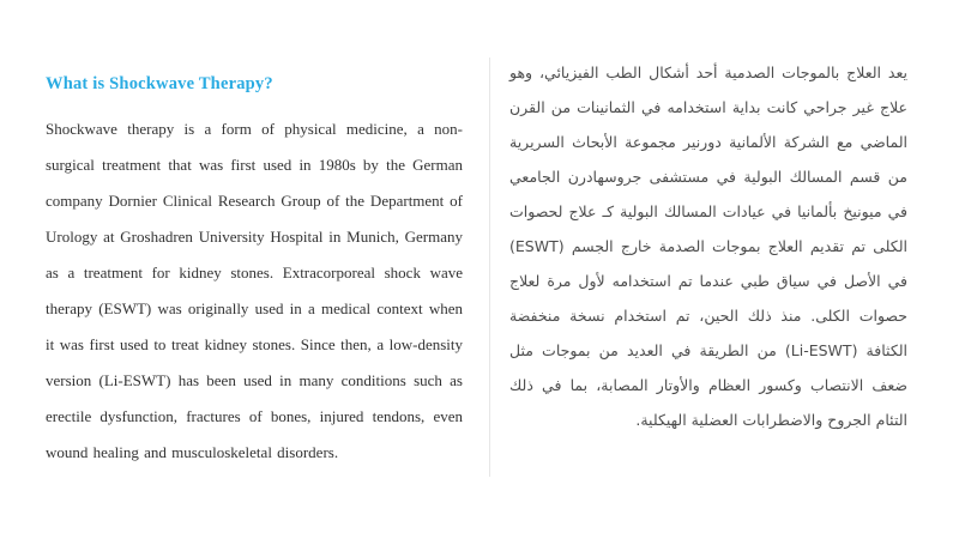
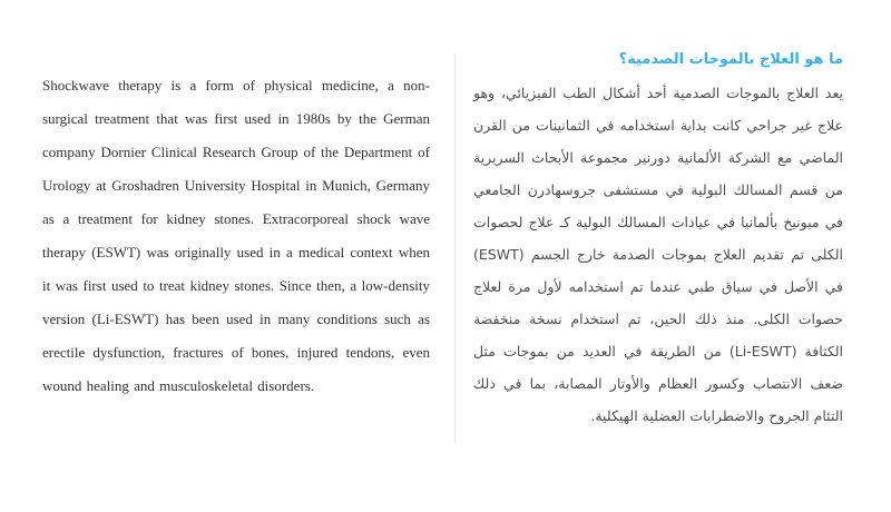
- What is Shockwave Therapy?
  Shockwave therapy is a form of physical medicine, a non-surgical treatment that was first used in 1980s by the German company Dornier Clinical Research Group of the Department of Urology at Groshadren University Hospital in Munich, Germany as a treatment for kidney stones. Extracorporeal shock wave therapy (ESWT) was originally used in a medical context when it was first used to treat kidney stones. Since then, a low-density version (Li-ESWT) has been used in many conditions such as erectile dysfunction, fractures of bones, injured tendons, even wound healing and musculoskeletal disorders.
+ ما هو العلاج بالموجات الصدمية؟
  يعد العلاج بالموجات الصدمية أحد أشكال الطب الفيزيائي، وهو علاج غير جراحي كانت بداية استخدامه في الثمانينات من القرن الماضي مع الشركة الألمانية دورنير مجموعة الأبحاث السريرية من قسم المسالك البولية في مستشفى جروسهادرن الجامعي في ميونيخ بألمانيا في عيادات المسالك البولية كـ علاج لحصوات الكلى تم تقديم العلاج بموجات الصدمة خارج الجسم (ESWT) في الأصل في سياق طبي عندما تم استخدامه لأول مرة لعلاج حصوات الكلى. منذ ذلك الحين، تم استخدام نسخة منخفضة الكثافة (Li-ESWT) من الطريقة في العديد من بموجات مثل ضعف الانتصاب وكسور العظام والأوتار المصابة، بما في ذلك التئام الجروح والاضطرابات العضلية الهيكلية.
